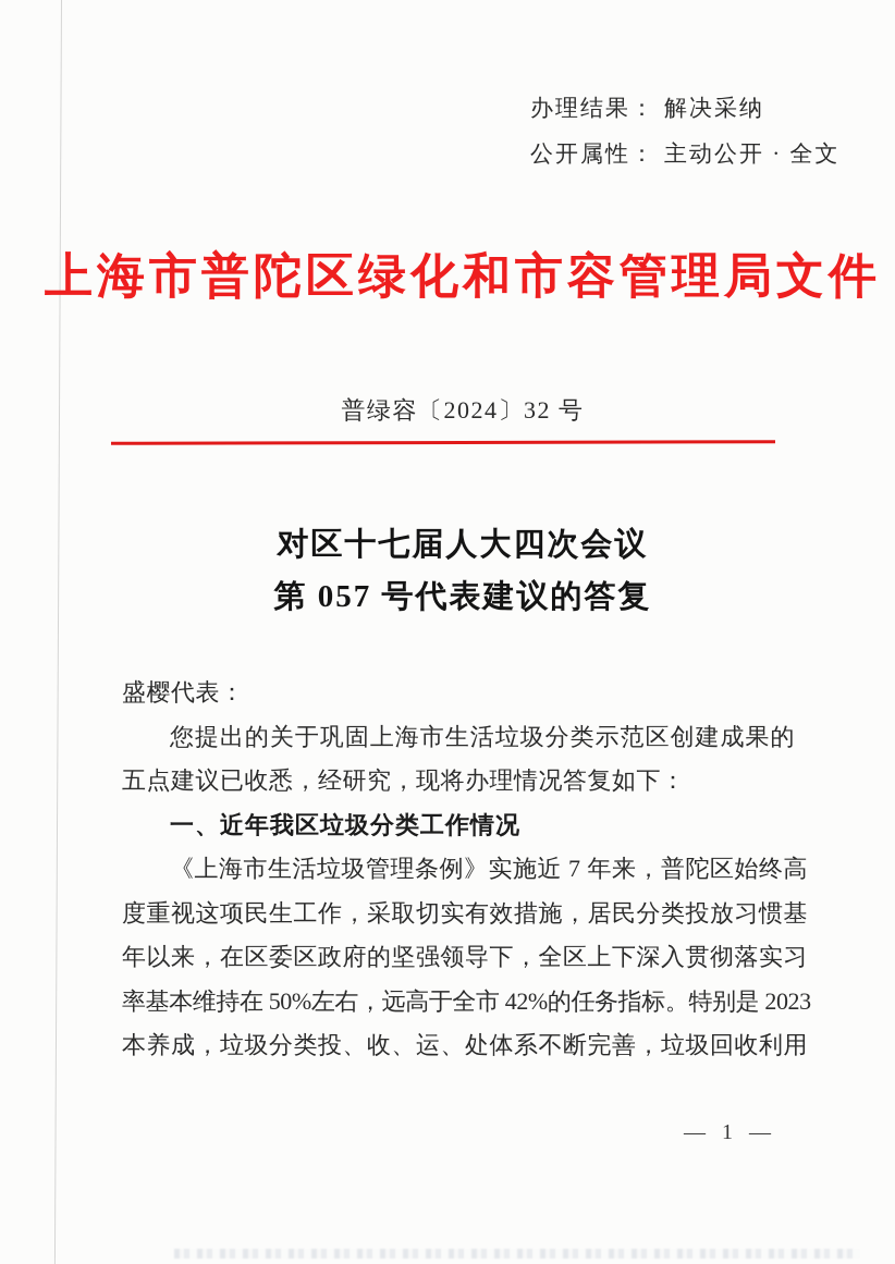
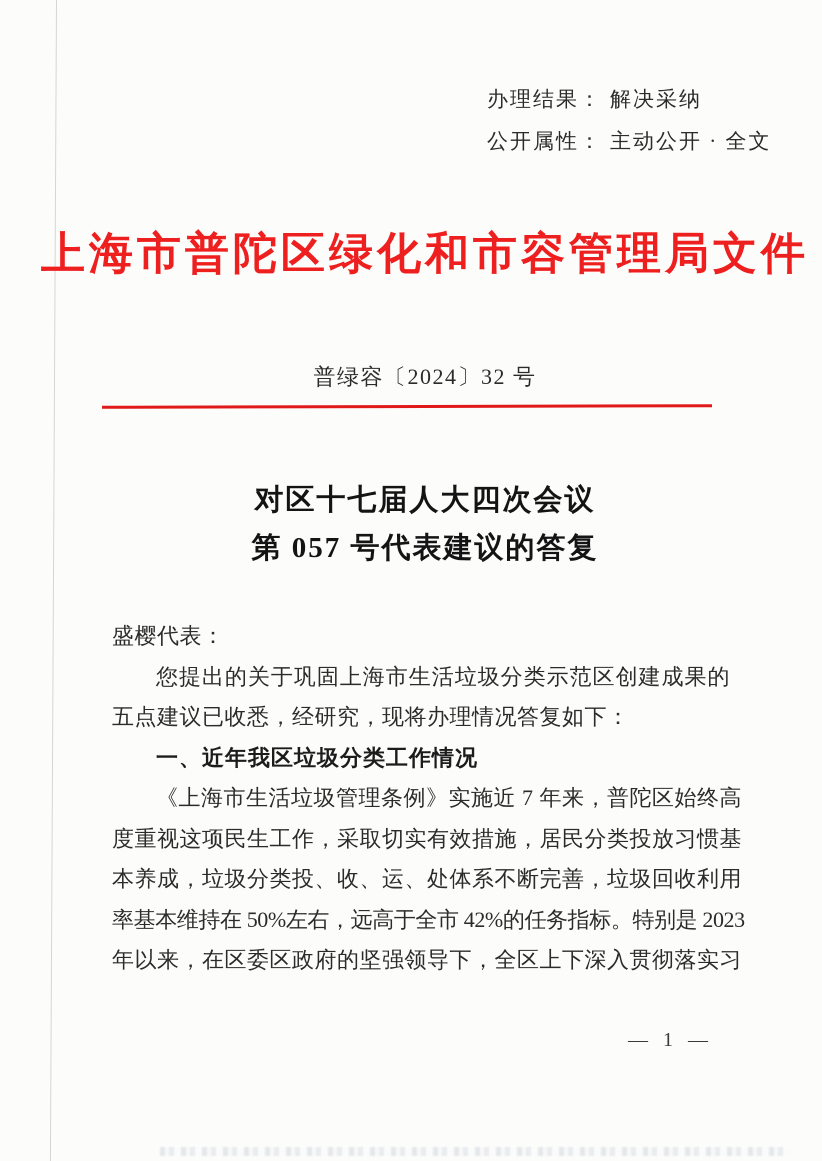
  办理结果： 解决采纳
  公开属性： 主动公开 · 全文
  上海市普陀区绿化和市容管理局文件
  普绿容〔2024〕32 号
  对区十七届人大四次会议
  第 057 号代表建议的答复
  盛樱代表：
  您提出的关于巩固上海市生活垃圾分类示范区创建成果的
  五点建议已收悉，经研究，现将办理情况答复如下：
  一、近年我区垃圾分类工作情况
  《上海市生活垃圾管理条例》实施近 7 年来，普陀区始终高
  度重视这项民生工作，采取切实有效措施，居民分类投放习惯基
- 年以来，在区委区政府的坚强领导下，全区上下深入贯彻落实习
+ 本养成，垃圾分类投、收、运、处体系不断完善，垃圾回收利用
  率基本维持在 50%左右，远高于全市 42%的任务指标。特别是 2023
- 本养成，垃圾分类投、收、运、处体系不断完善，垃圾回收利用
+ 年以来，在区委区政府的坚强领导下，全区上下深入贯彻落实习
  — 1 —
